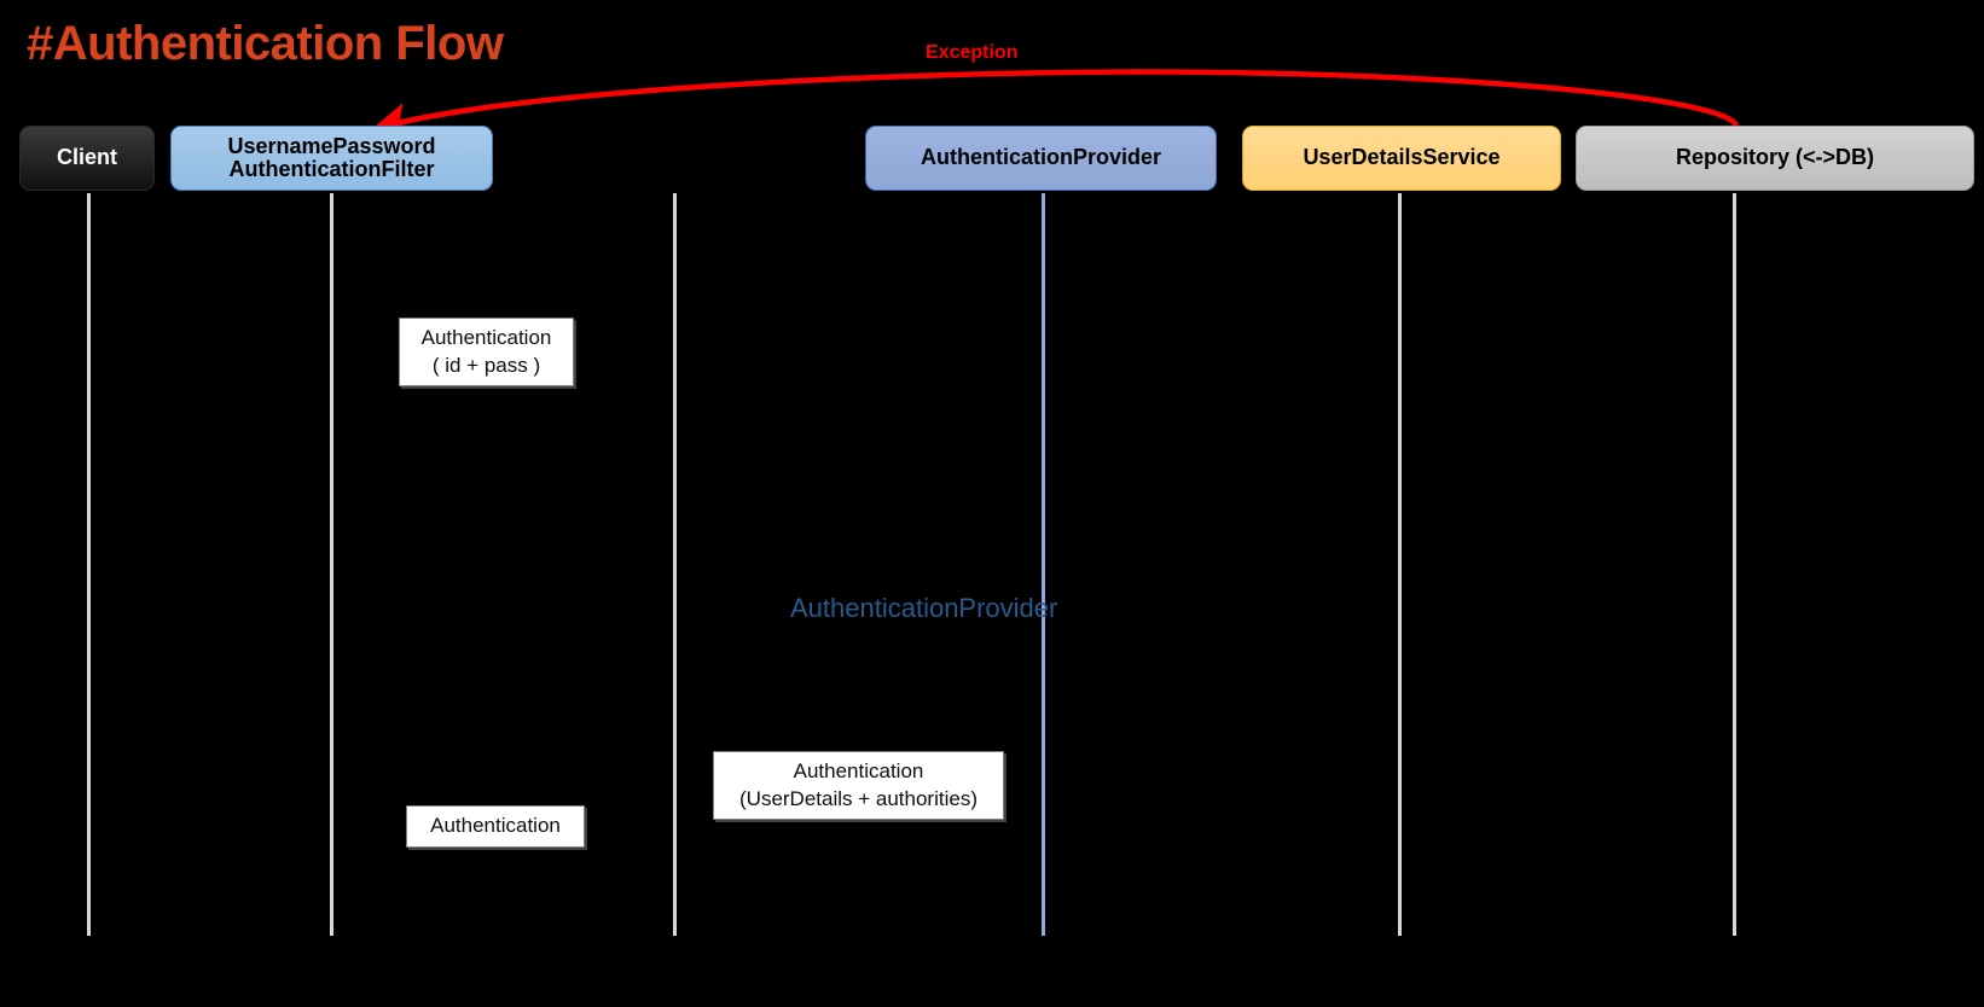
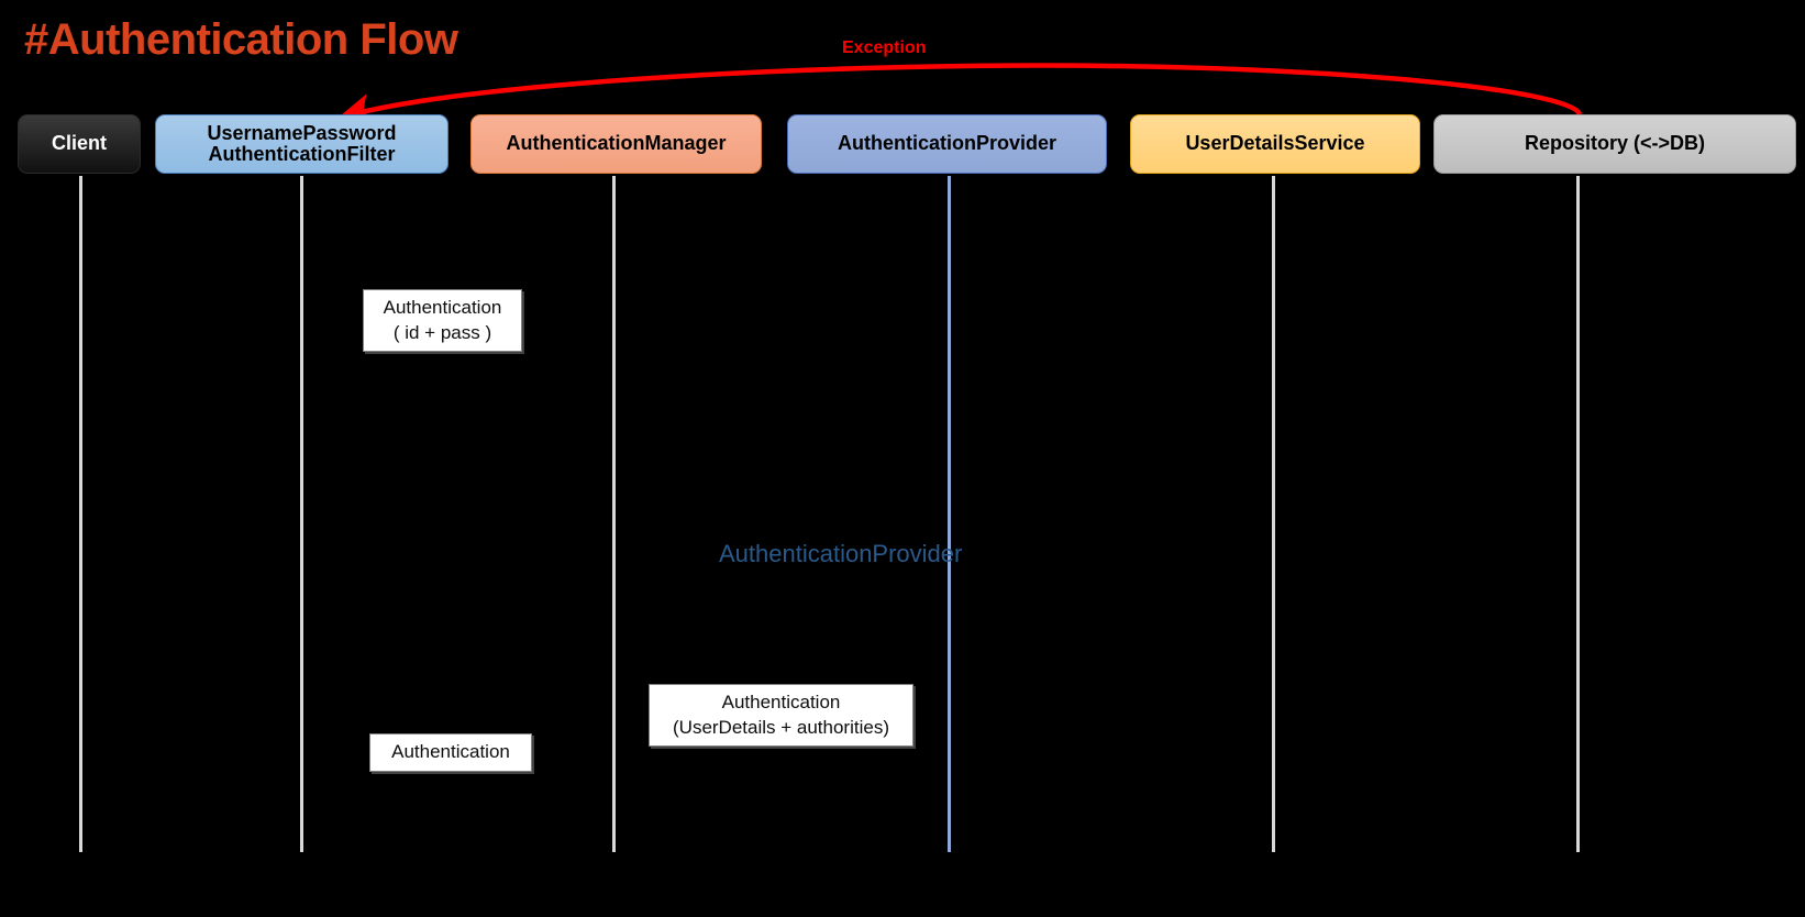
  #Authentication Flow
  Exception
  Client
  UsernamePassword
  AuthenticationFilter
+ AuthenticationManager
  AuthenticationProvider
  UserDetailsService
  Repository (<->DB)
  Authentication
  ( id + pass )
  Authentication
  (UserDetails + authorities)
  Authentication
  AuthenticationProvider
